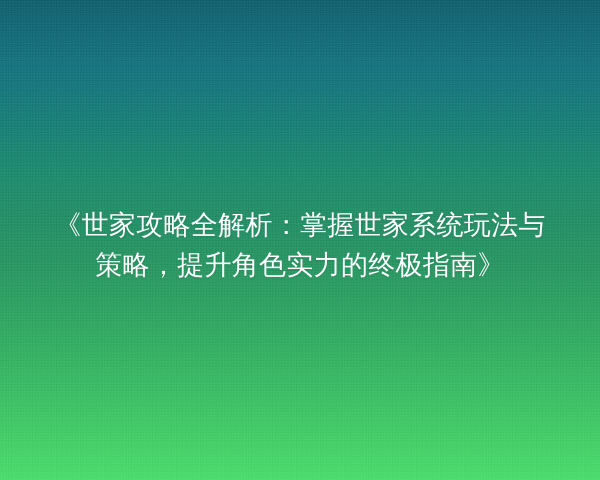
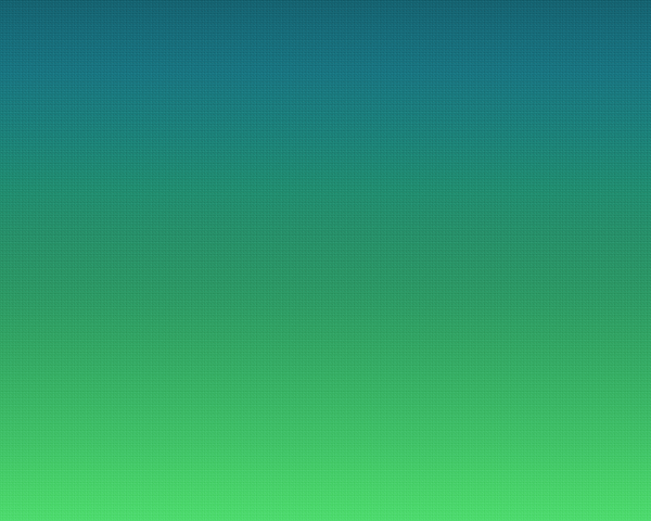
- 《世家攻略全解析：掌握世家系统玩法与
- 策略，提升角色实力的终极指南》
